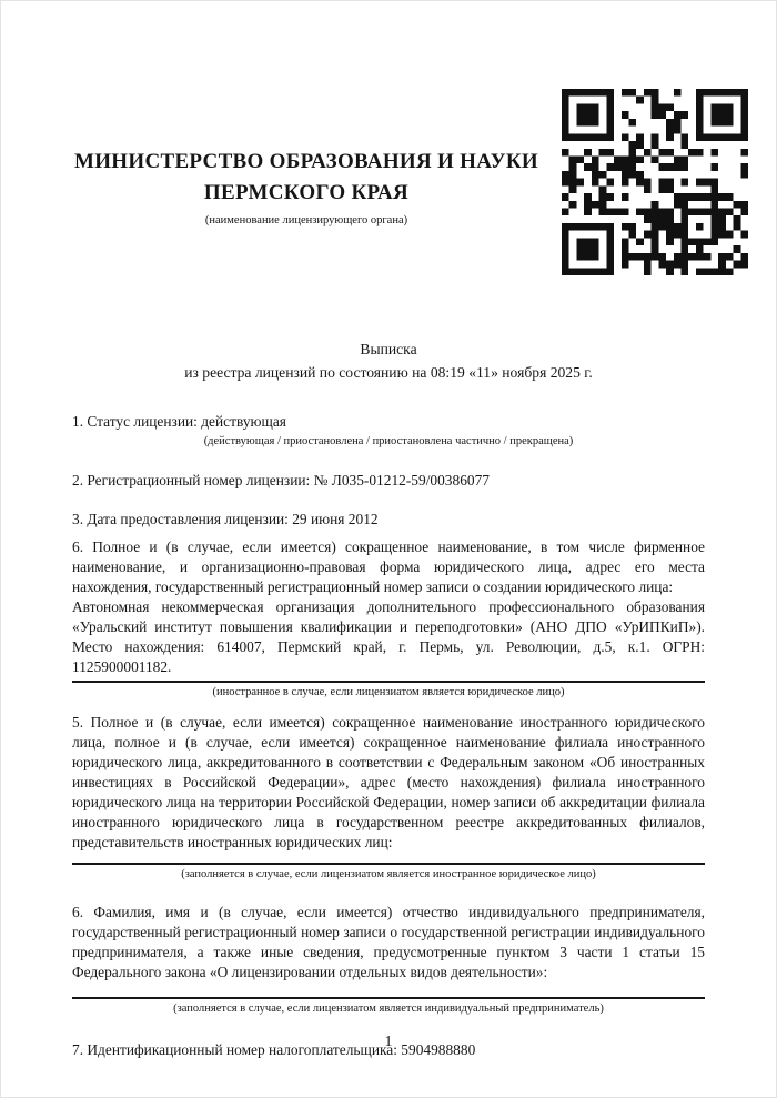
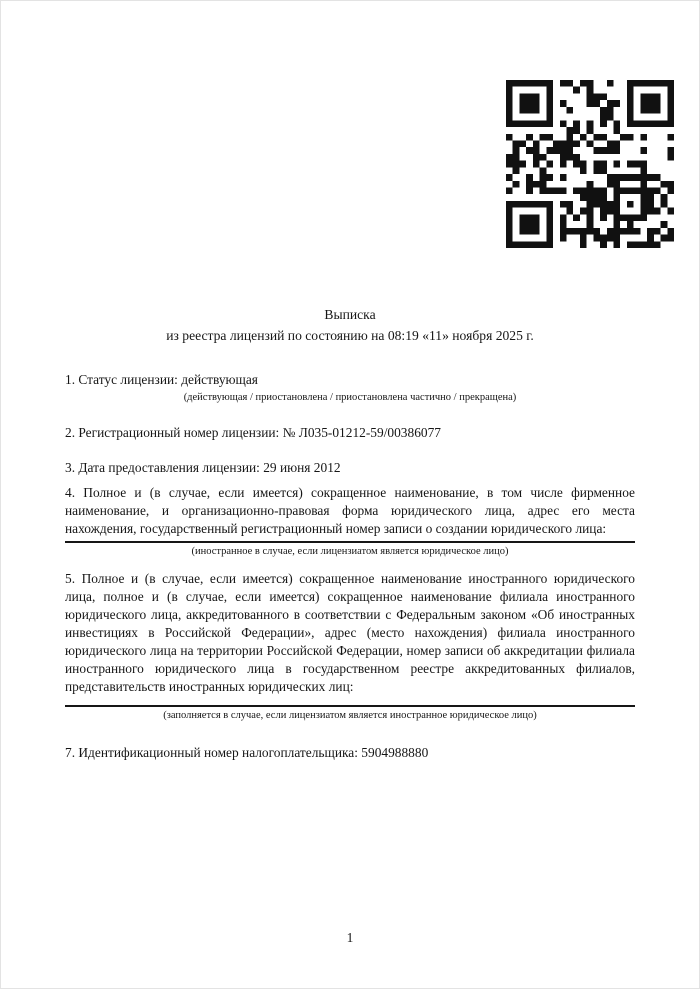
- МИНИСТЕРСТВО ОБРАЗОВАНИЯ И НАУКИ
- ПЕРМСКОГО КРАЯ
- (наименование лицензирующего органа)
  Выписка
  из реестра лицензий по состоянию на 08:19 «11» ноября 2025 г.
  1. Статус лицензии: действующая
  (действующая / приостановлена / приостановлена частично / прекращена)
  2. Регистрационный номер лицензии: № Л035-01212-59/00386077
  3. Дата предоставления лицензии: 29 июня 2012
- 6. Полное и (в случае, если имеется) сокращенное наименование, в том числе фирменное наименование, и организационно-правовая форма юридического лица, адрес его места нахождения, государственный регистрационный номер записи о создании юридического лица:
+ 4. Полное и (в случае, если имеется) сокращенное наименование, в том числе фирменное наименование, и организационно-правовая форма юридического лица, адрес его места нахождения, государственный регистрационный номер записи о создании юридического лица:
- Автономная некоммерческая организация дополнительного профессионального образования «Уральский институт повышения квалификации и переподготовки» (АНО ДПО «УрИПКиП»). Место нахождения: 614007, Пермский край, г. Пермь, ул. Революции, д.5, к.1. ОГРН: 1125900001182.
  (иностранное в случае, если лицензиатом является юридическое лицо)
  5. Полное и (в случае, если имеется) сокращенное наименование иностранного юридического лица, полное и (в случае, если имеется) сокращенное наименование филиала иностранного юридического лица, аккредитованного в соответствии с Федеральным законом «Об иностранных инвестициях в Российской Федерации», адрес (место нахождения) филиала иностранного юридического лица на территории Российской Федерации, номер записи об аккредитации филиала иностранного юридического лица в государственном реестре аккредитованных филиалов, представительств иностранных юридических лиц:
  (заполняется в случае, если лицензиатом является иностранное юридическое лицо)
- 6. Фамилия, имя и (в случае, если имеется) отчество индивидуального предпринимателя, государственный регистрационный номер записи о государственной регистрации индивидуального предпринимателя, а также иные сведения, предусмотренные пунктом 3 части 1 статьи 15 Федерального закона «О лицензировании отдельных видов деятельности»:
- (заполняется в случае, если лицензиатом является индивидуальный предприниматель)
  7. Идентификационный номер налогоплательщика: 5904988880
  1
